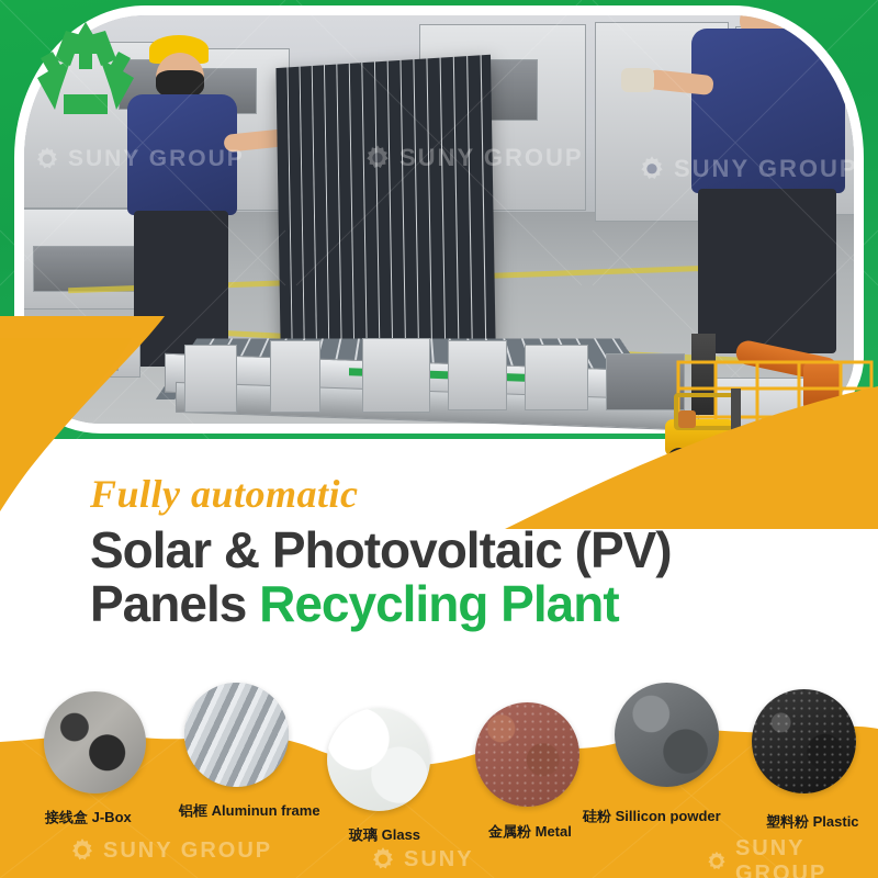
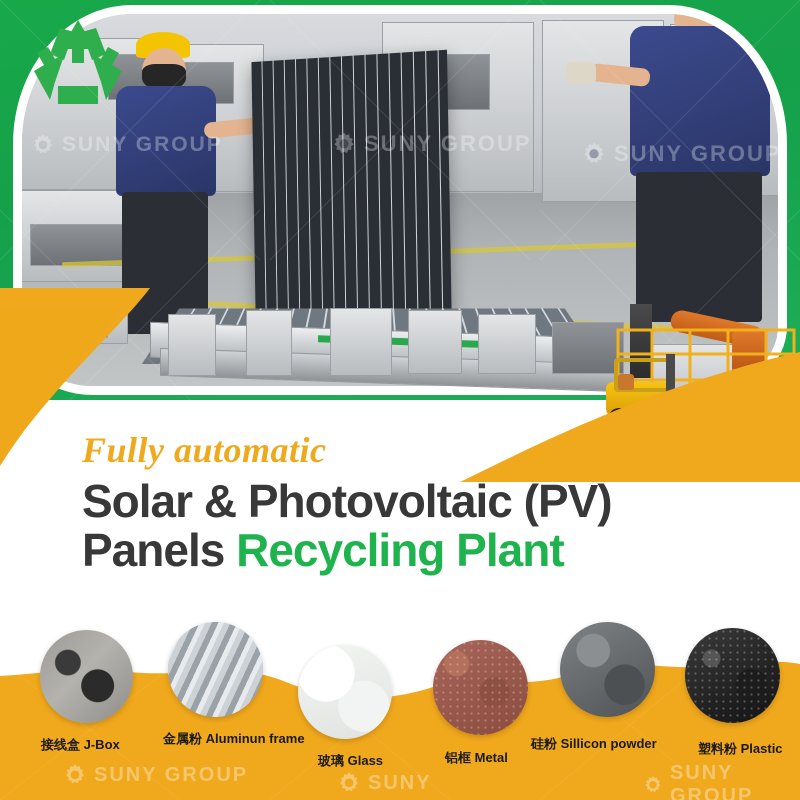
  SUNY GROUP
  SUNY GROUP
  SUNY GROUP
  Fully automatic
  Solar & Photovoltaic (PV)
  Panels Recycling Plant
  接线盒 J-Box
- 铝框 Aluminun frame
+ 金属粉 Aluminun frame
  玻璃 Glass
- 金属粉 Metal
+ 铝框 Metal
  硅粉 Sillicon powder
  塑料粉 Plastic
  SUNY GROUP
  SUNY
  SUNY GROUP
